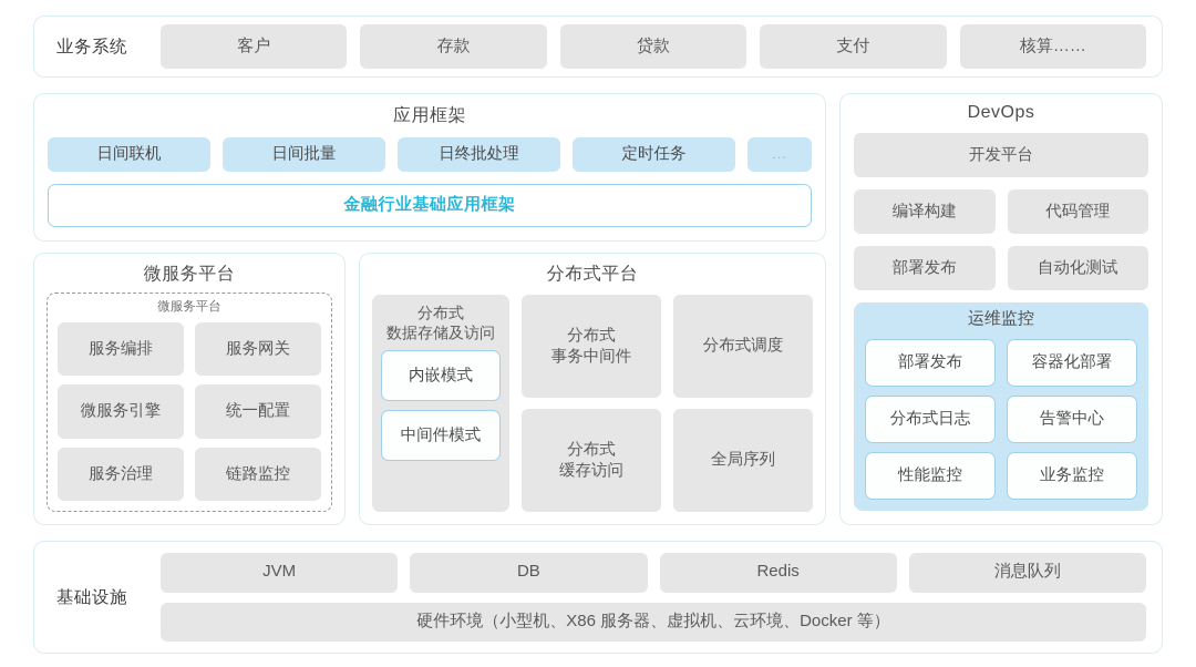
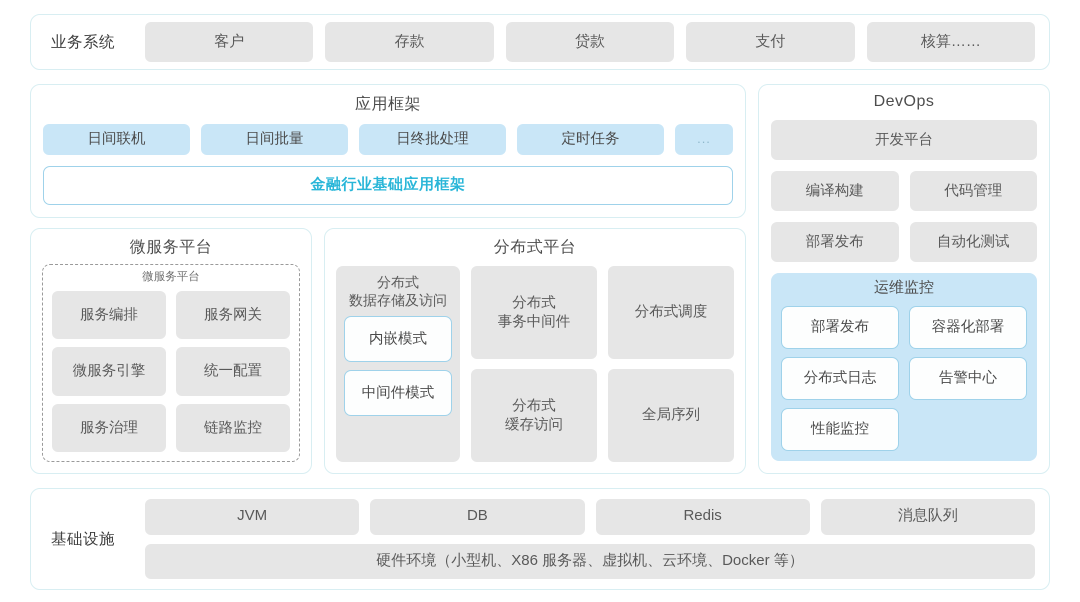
  业务系统
  客户
  存款
  贷款
  支付
  核算……
  应用框架
  日间联机
  日间批量
  日终批处理
  定时任务
  ...
  金融行业基础应用框架
  微服务平台
  微服务平台
  服务编排
  服务网关
  微服务引擎
  统一配置
  服务治理
  链路监控
  分布式平台
  分布式
  数据存储及访问
  内嵌模式
  中间件模式
  分布式
  事务中间件
  分布式调度
  分布式
  缓存访问
  全局序列
  DevOps
  开发平台
  编译构建
  代码管理
  部署发布
  自动化测试
  运维监控
  部署发布
  容器化部署
  分布式日志
  告警中心
  性能监控
- 业务监控
  基础设施
  JVM
  DB
  Redis
  消息队列
  硬件环境（小型机、X86 服务器、虚拟机、云环境、Docker 等）
